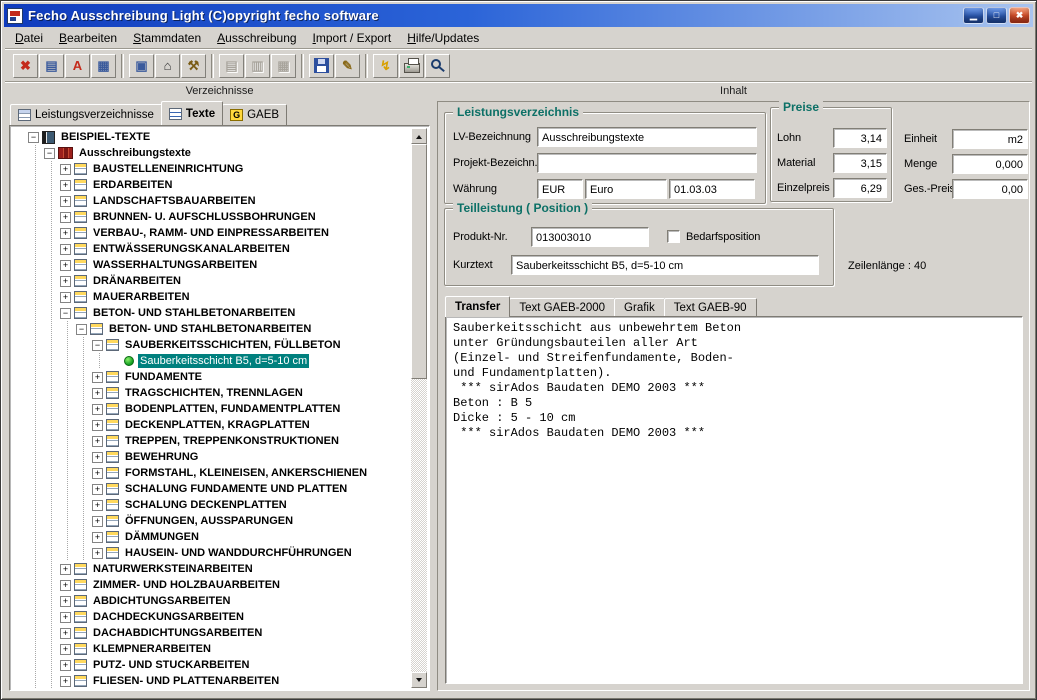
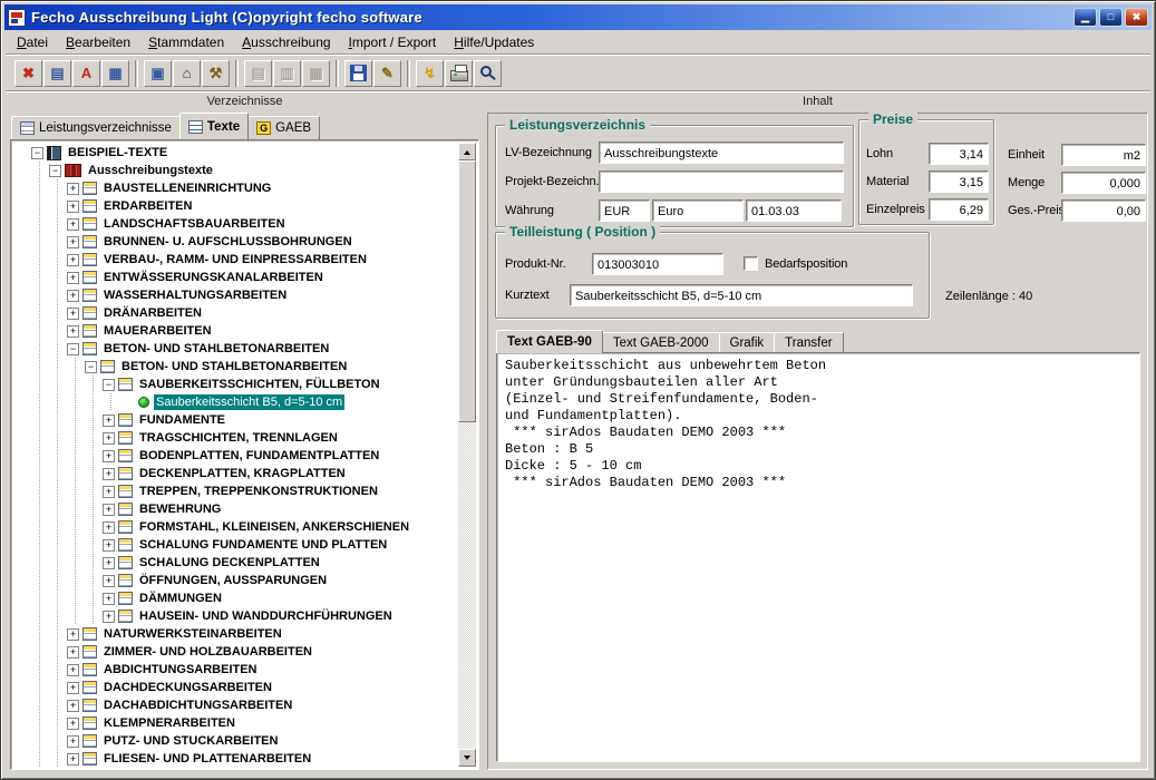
  Fecho Ausschreibung Light (C)opyright fecho software
  ▁
  □
  ✖
  D
  atei
  B
  earbeiten
  S
  tammdaten
  A
  usschreibung
  I
  mport / Export
  H
  ilfe/Updates
  ✖
  ▤
  A
  ▦
  ▣
  ⌂
  ⚒
  ▤
  ▥
  ▦
  ✎
  ↯
  Verzeichnisse
  Inhalt
  Leistungsverzeichnisse
  Texte
  G
  GAEB
  −
  BEISPIEL-TEXTE
  −
  Ausschreibungstexte
  +
  BAUSTELLENEINRICHTUNG
  +
  ERDARBEITEN
  +
  LANDSCHAFTSBAUARBEITEN
  +
  BRUNNEN- U. AUFSCHLUSSBOHRUNGEN
  +
  VERBAU-, RAMM- UND EINPRESSARBEITEN
  +
  ENTWÄSSERUNGSKANALARBEITEN
  +
  WASSERHALTUNGSARBEITEN
  +
  DRÄNARBEITEN
  +
  MAUERARBEITEN
  −
  BETON- UND STAHLBETONARBEITEN
  −
  BETON- UND STAHLBETONARBEITEN
  −
  SAUBERKEITSSCHICHTEN, FÜLLBETON
  Sauberkeitsschicht B5, d=5-10 cm
  +
  FUNDAMENTE
  +
  TRAGSCHICHTEN, TRENNLAGEN
  +
  BODENPLATTEN, FUNDAMENTPLATTEN
  +
  DECKENPLATTEN, KRAGPLATTEN
  +
  TREPPEN, TREPPENKONSTRUKTIONEN
  +
  BEWEHRUNG
  +
  FORMSTAHL, KLEINEISEN, ANKERSCHIENEN
  +
  SCHALUNG FUNDAMENTE UND PLATTEN
  +
  SCHALUNG DECKENPLATTEN
  +
  ÖFFNUNGEN, AUSSPARUNGEN
  +
  DÄMMUNGEN
  +
  HAUSEIN- UND WANDDURCHFÜHRUNGEN
  +
  NATURWERKSTEINARBEITEN
  +
  ZIMMER- UND HOLZBAUARBEITEN
  +
  ABDICHTUNGSARBEITEN
  +
  DACHDECKUNGSARBEITEN
  +
  DACHABDICHTUNGSARBEITEN
  +
  KLEMPNERARBEITEN
  +
  PUTZ- UND STUCKARBEITEN
  +
  FLIESEN- UND PLATTENARBEITEN
  Leistungsverzeichnis
  LV-Bezeichnung
  Ausschreibungstexte
  Projekt-Bezeichn
  Währung
  EUR
  Euro
  01.03.03
  Preise
  Lohn
  3,14
  Material
  3,15
  Einzelpreis
  6,29
  Einheit
  m2
  Menge
  0,000
  Ges.-Prei
  0,00
  Teilleistung ( Position )
  Produkt-Nr.
  013003010
  Bedarfsposition
  Kurztext
  Sauberkeitsschicht B5, d=5-10 cm
  Zeilenlänge : 40
- Transfer
+ Text GAEB-90
  Text GAEB-2000
  Grafik
- Text GAEB-90
+ Transfer
  Sauberkeitsschicht aus unbewehrtem Beton
  unter Gründungsbauteilen aller Art
  (Einzel- und Streifenfundamente, Boden-
  und Fundamentplatten).
  *** sirAdos Baudaten DEMO 2003 ***
  Beton : B 5
  Dicke : 5 - 10 cm
  *** sirAdos Baudaten DEMO 2003 ***
